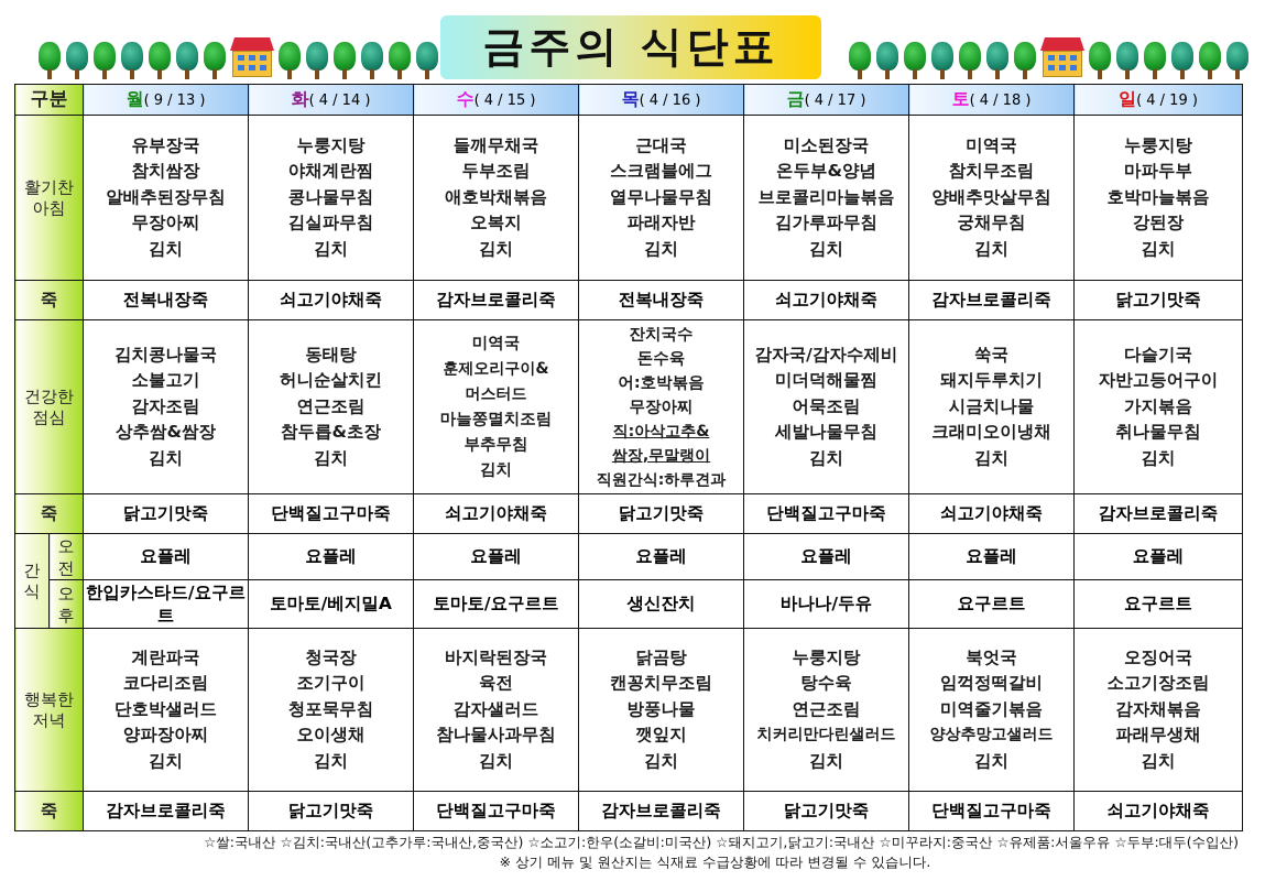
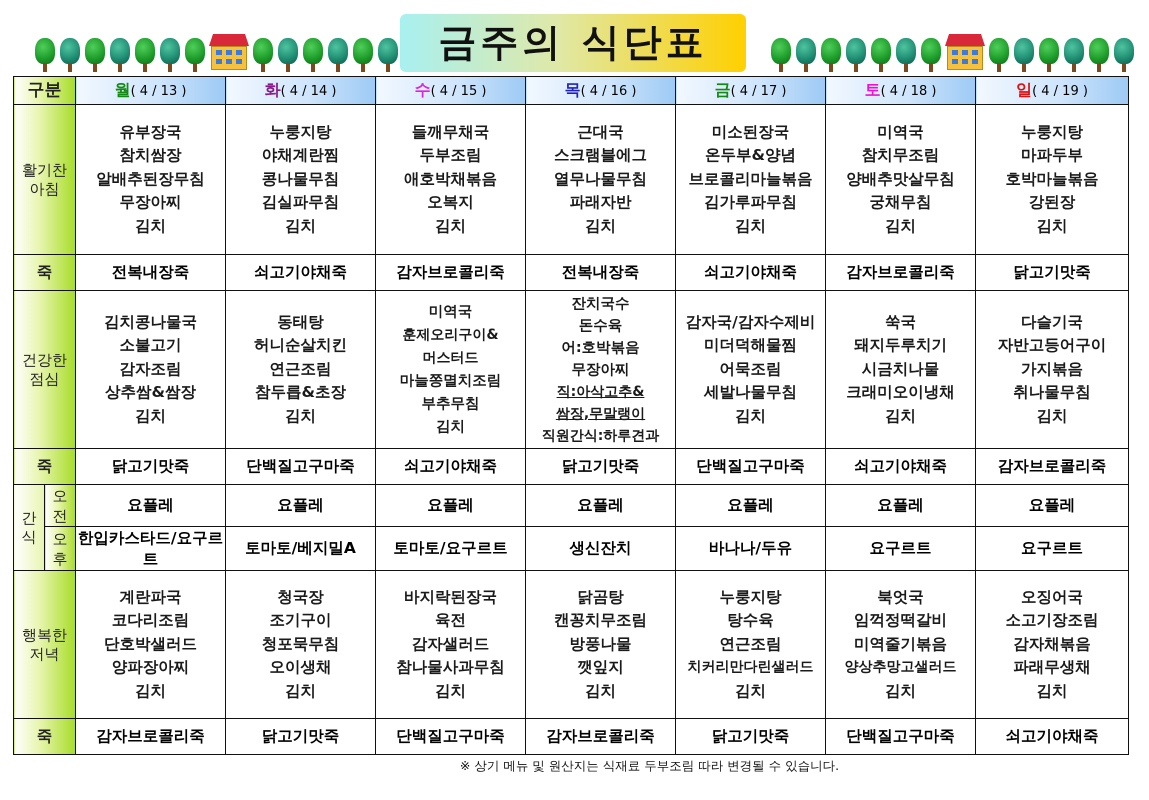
  금주의 식단표
- 구분	월( 9 / 13 )	화( 4 / 14 )	수( 4 / 15 )	목( 4 / 16 )	금( 4 / 17 )	토( 4 / 18 )	일( 4 / 19 )
+ 구분	월( 4 / 13 )	화( 4 / 14 )	수( 4 / 15 )	목( 4 / 16 )	금( 4 / 17 )	토( 4 / 18 )	일( 4 / 19 )
  활기찬아침	유부장국참치쌈장알배추된장무침무장아찌김치	누룽지탕야채계란찜콩나물무침김실파무침김치	들깨무채국두부조림애호박채볶음오복지김치	근대국스크램블에그열무나물무침파래자반김치	미소된장국온두부&양념브로콜리마늘볶음김가루파무침김치	미역국참치무조림양배추맛살무침궁채무침김치	누룽지탕마파두부호박마늘볶음강된장김치
  죽	전복내장죽	쇠고기야채죽	감자브로콜리죽	전복내장죽	쇠고기야채죽	감자브로콜리죽	닭고기맛죽
  건강한점심	김치콩나물국소불고기감자조림상추쌈&쌈장김치	동태탕허니순살치킨연근조림참두릅&초장김치	미역국훈제오리구이&머스터드마늘쫑멸치조림부추무침김치	잔치국수돈수육어:호박볶음무장아찌직:아삭고추&쌈장,무말랭이직원간식:하루견과	감자국/감자수제비미더덕해물찜어묵조림세발나물무침김치	쑥국돼지두루치기시금치나물크래미오이냉채김치	다슬기국자반고등어구이가지볶음취나물무침김치
  죽	닭고기맛죽	단백질고구마죽	쇠고기야채죽	닭고기맛죽	단백질고구마죽	쇠고기야채죽	감자브로콜리죽
  간식	오전	요플레	요플레	요플레	요플레	요플레	요플레	요플레
  오후	한입카스타드/요구르트	토마토/베지밀A	토마토/요구르트	생신잔치	바나나/두유	요구르트	요구르트
  행복한저녁	계란파국코다리조림단호박샐러드양파장아찌김치	청국장조기구이청포묵무침오이생채김치	바지락된장국육전감자샐러드참나물사과무침김치	닭곰탕캔꽁치무조림방풍나물깻잎지김치	누룽지탕탕수육연근조림치커리만다린샐러드김치	북엇국임꺽정떡갈비미역줄기볶음양상추망고샐러드김치	오징어국소고기장조림감자채볶음파래무생채김치
  죽	감자브로콜리죽	닭고기맛죽	단백질고구마죽	감자브로콜리죽	닭고기맛죽	단백질고구마죽	쇠고기야채죽
- ☆쌀:국내산 ☆김치:국내산(고추가루:국내산,중국산) ☆소고기:한우(소갈비:미국산) ☆돼지고기,닭고기:국내산 ☆미꾸라지:중국산 ☆유제품:서울우유 ☆두부:대두(수입산)
- ※ 상기 메뉴 및 원산지는 식재료 수급상황에 따라 변경될 수 있습니다.
+ ※ 상기 메뉴 및 원산지는 식재료 두부조림 따라 변경될 수 있습니다.
